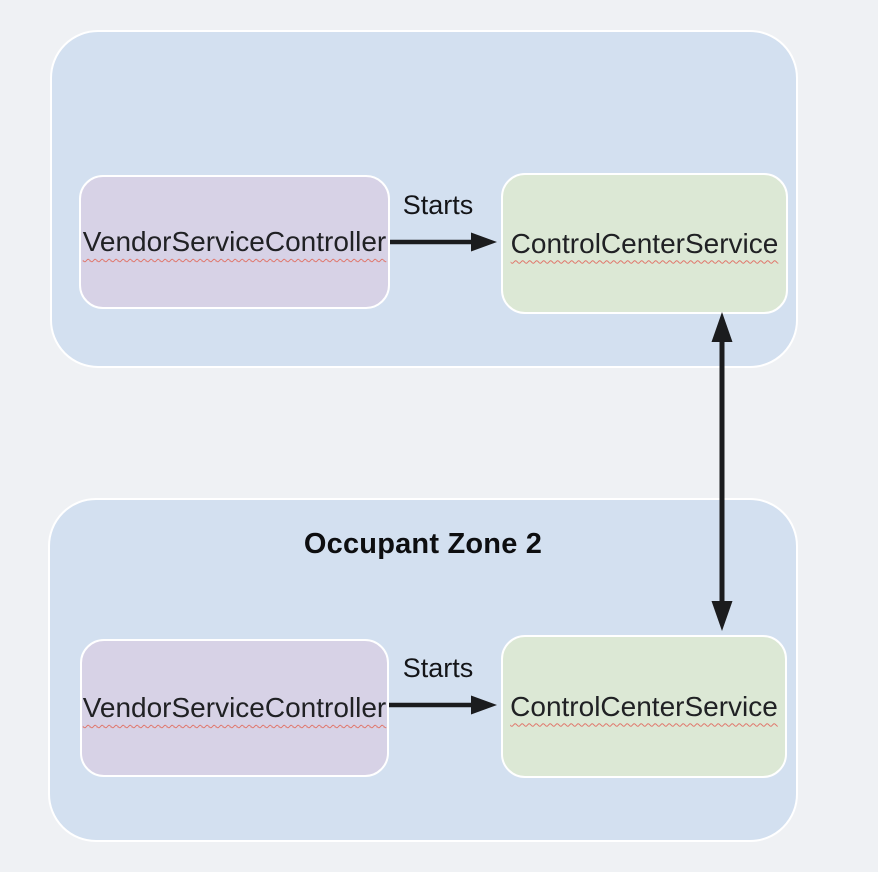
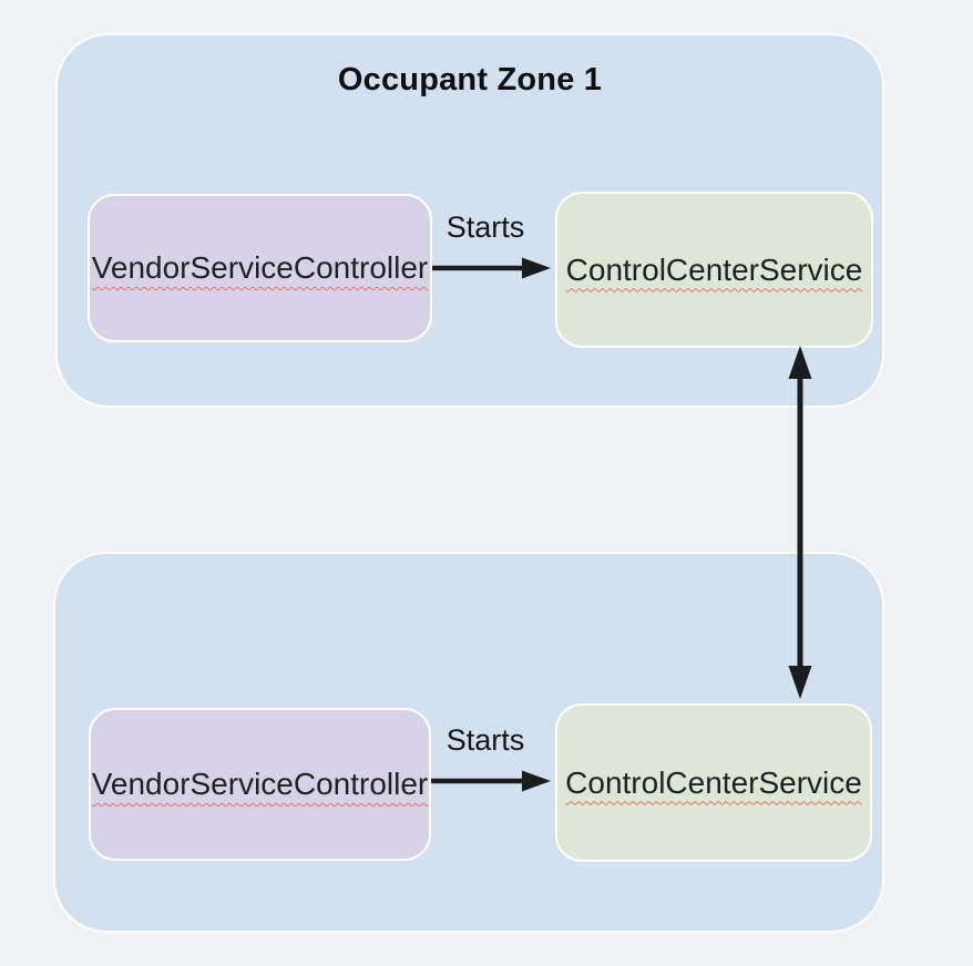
+ Occupant Zone 1
  VendorServiceController
  ControlCenterService
- Occupant Zone 2
  VendorServiceController
  ControlCenterService
  Starts
  Starts
